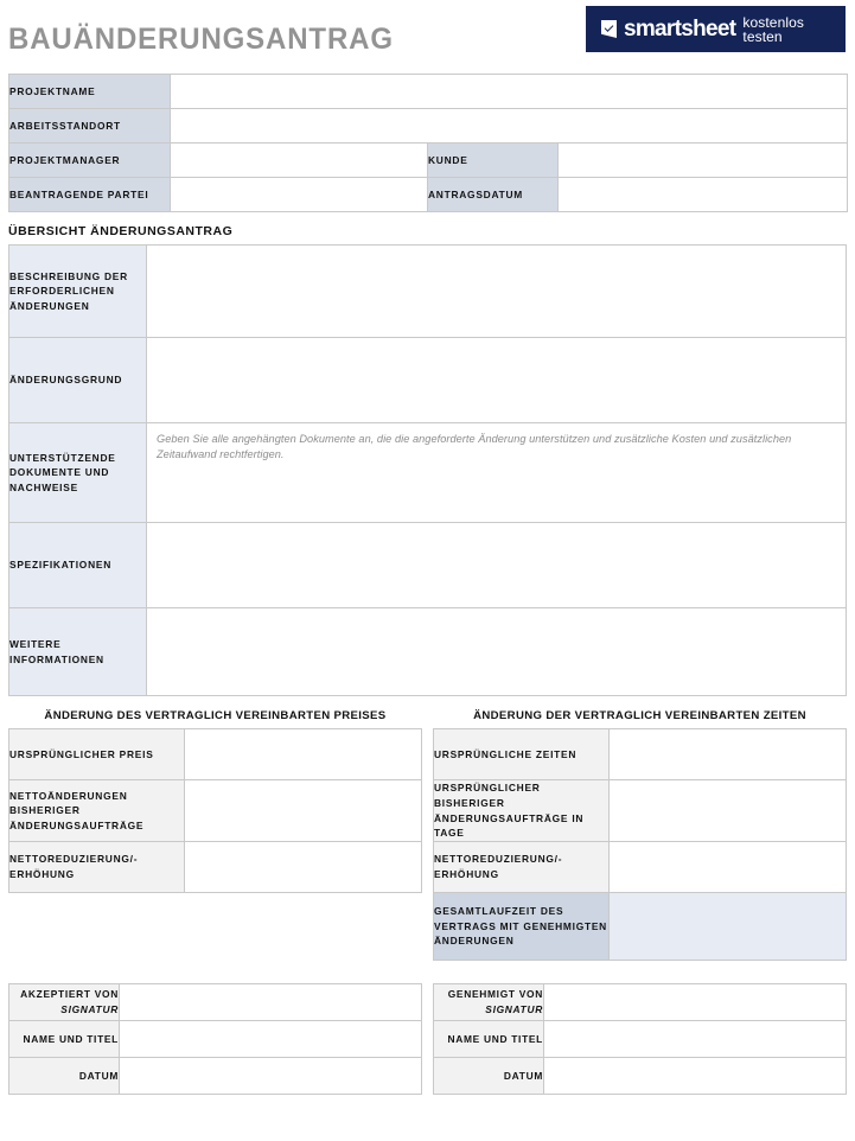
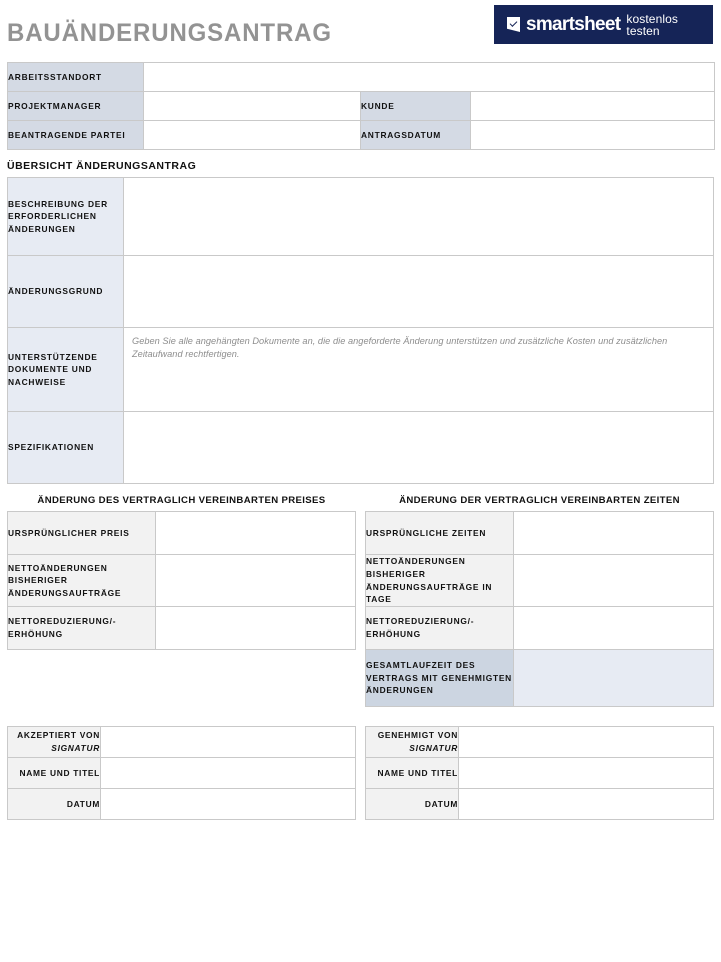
  BAUÄNDERUNGSANTRAG
  smartsheet
  kostenlos testen
- PROJEKTNAME
  ARBEITSSTANDORT
  PROJEKTMANAGER		KUNDE
  BEANTRAGENDE PARTEI		ANTRAGSDATUM
  ÜBERSICHT ÄNDERUNGSANTRAG
  BESCHREIBUNG DER ERFORDERLICHEN ÄNDERUNGEN
  ÄNDERUNGSGRUND
  UNTERSTÜTZENDE DOKUMENTE UND NACHWEISE	Geben Sie alle angehängten Dokumente an, die die angeforderte Änderung unterstützen und zusätzliche Kosten und zusätzlichen Zeitaufwand rechtfertigen.
  SPEZIFIKATIONEN
- WEITERE INFORMATIONEN
  ÄNDERUNG DES VERTRAGLICH VEREINBARTEN PREISES
  URSPRÜNGLICHER PREIS
  NETTOÄNDERUNGEN BISHERIGER ÄNDERUNGSAUFTRÄGE
  NETTOREDUZIERUNG/-ERHÖHUNG
  ÄNDERUNG DER VERTRAGLICH VEREINBARTEN ZEITEN
  URSPRÜNGLICHE ZEITEN
- URSPRÜNGLICHER BISHERIGER ÄNDERUNGSAUFTRÄGE IN TAGE
+ NETTOÄNDERUNGEN BISHERIGER ÄNDERUNGSAUFTRÄGE IN TAGE
  NETTOREDUZIERUNG/-ERHÖHUNG
  GESAMTLAUFZEIT DES VERTRAGS MIT GENEHMIGTEN ÄNDERUNGEN
  AKZEPTIERT VON SIGNATUR
  NAME UND TITEL
  DATUM
  GENEHMIGT VON SIGNATUR
  NAME UND TITEL
  DATUM
